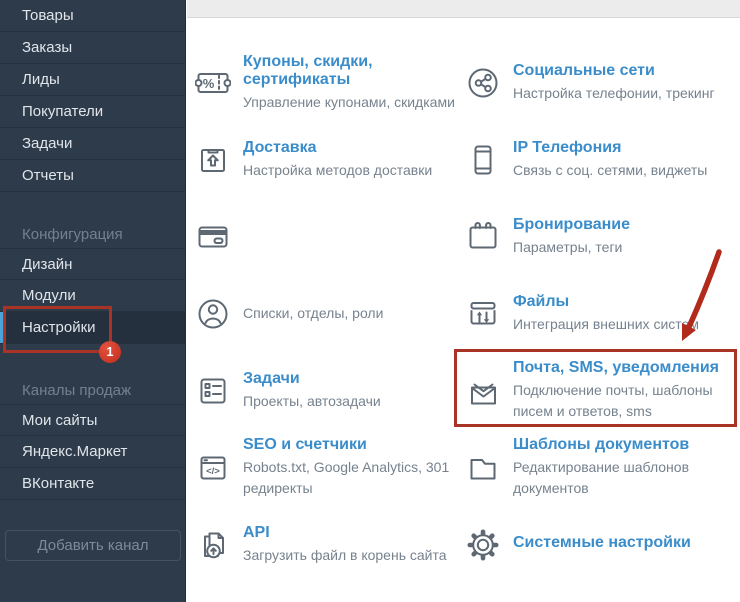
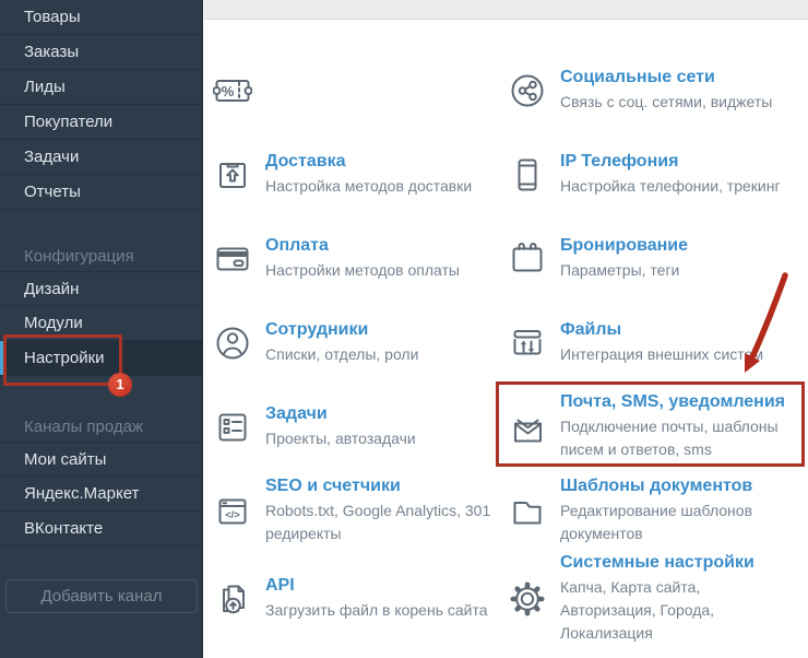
  Товары
  Заказы
  Лиды
  Покупатели
  Задачи
  Отчеты
  Конфигурация
  Дизайн
  Модули
  Настройки
  Каналы продаж
  Мои сайты
  Яндекс.Маркет
  ВКонтакте
  Добавить канал
  %
- Купоны, скидки, сертификаты
- Управление купонами, скидками
  Социальные сети
- Настройка телефонии, трекинг
+ Связь с соц. сетями, виджеты
  Доставка
  Настройка методов доставки
  IP Телефония
- Связь с соц. сетями, виджеты
+ Настройка телефонии, трекинг
+ Оплата
+ Настройки методов оплаты
  Бронирование
  Параметры, теги
+ Сотрудники
  Списки, отделы, роли
  Файлы
  Интеграция внешних систем
  Задачи
  Проекты, автозадачи
  Почта, SMS, уведомления
  Подключение почты, шаблоны писем и ответов, sms
  </>
  SEO и счетчики
  Robots.txt, Google Analytics, 301 редиректы
  Шаблоны документов
  Редактирование шаблонов документов
  API
  Загрузить файл в корень сайта
  Системные настройки
+ Капча, Карта сайта, Авторизация, Города, Локализация
  1
